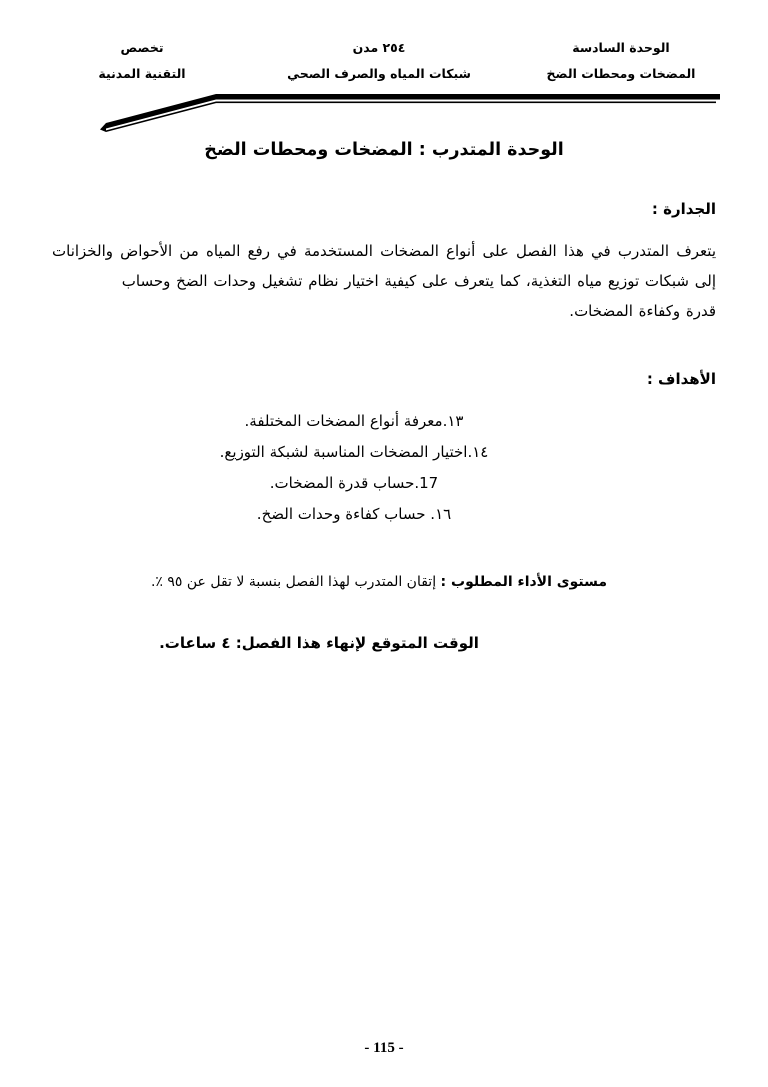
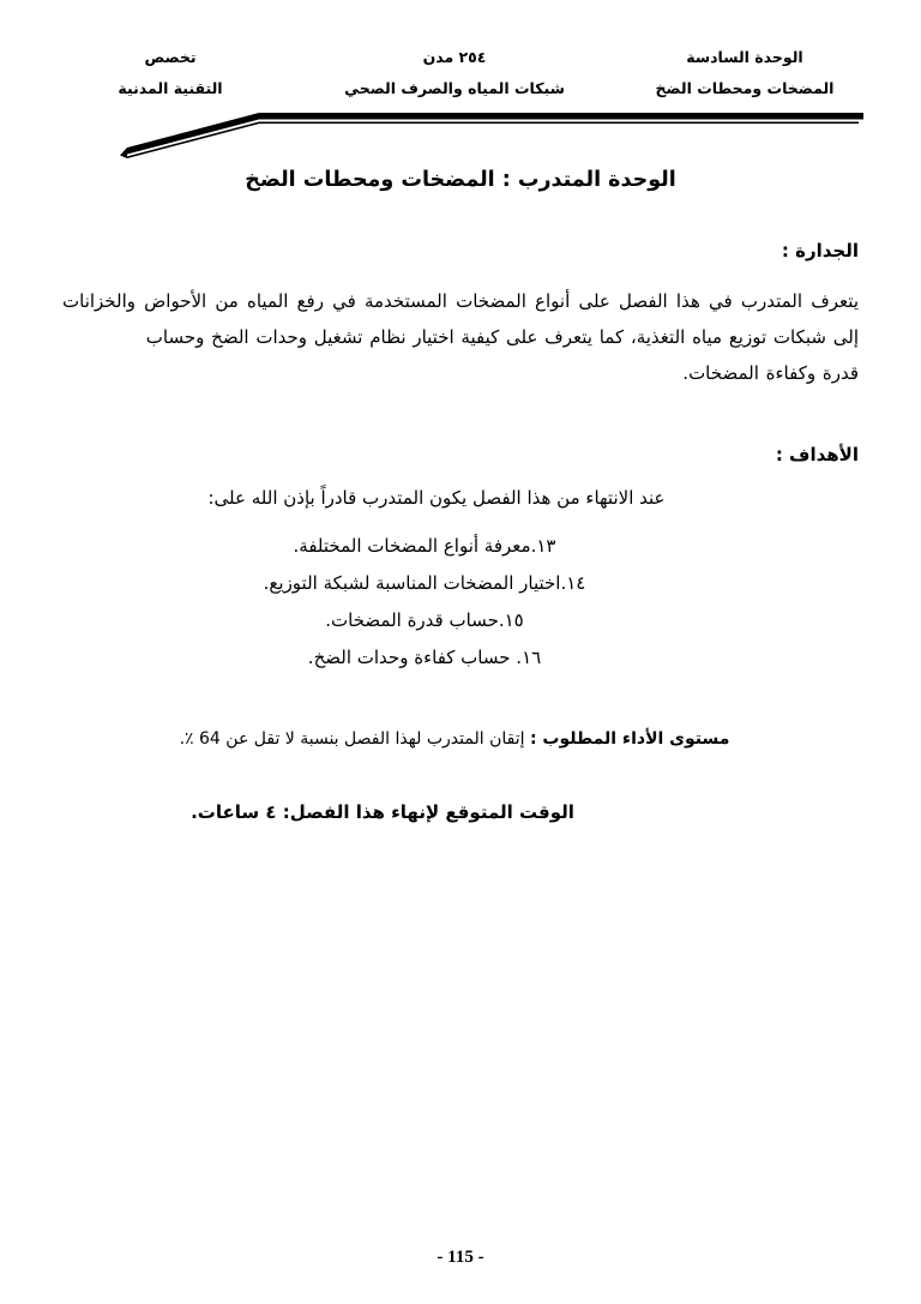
  تخصص
  التقنية المدنية
  ٢٥٤ مدن
  شبكات المياه والصرف الصحي
  الوحدة السادسة
  المضخات ومحطات الضخ
  الوحدة المتدرب : المضخات ومحطات الضخ
  الجدارة :
  يتعرف المتدرب في هذا الفصل على أنواع المضخات المستخدمة في رفع المياه من الأحواض والخزانات إلى شبكات توزيع مياه التغذية، كما يتعرف على كيفية اختيار نظام تشغيل وحدات الضخ وحساب
  قدرة وكفاءة المضخات.
  الأهداف :
+ عند الانتهاء من هذا الفصل يكون المتدرب قادراً بإذن الله على:
  ١٣.معرفة أنواع المضخات المختلفة.
  ١٤.اختيار المضخات المناسبة لشبكة التوزيع.
- 17.حساب قدرة المضخات.
+ ١٥.حساب قدرة المضخات.
  ١٦. حساب كفاءة وحدات الضخ.
- مستوى الأداء المطلوب : إتقان المتدرب لهذا الفصل بنسبة لا تقل عن ٩٥ ٪.
+ مستوى الأداء المطلوب : إتقان المتدرب لهذا الفصل بنسبة لا تقل عن 64 ٪.
  الوقت المتوقع لإنهاء هذا الفصل: ٤ ساعات.
  - 115 -
